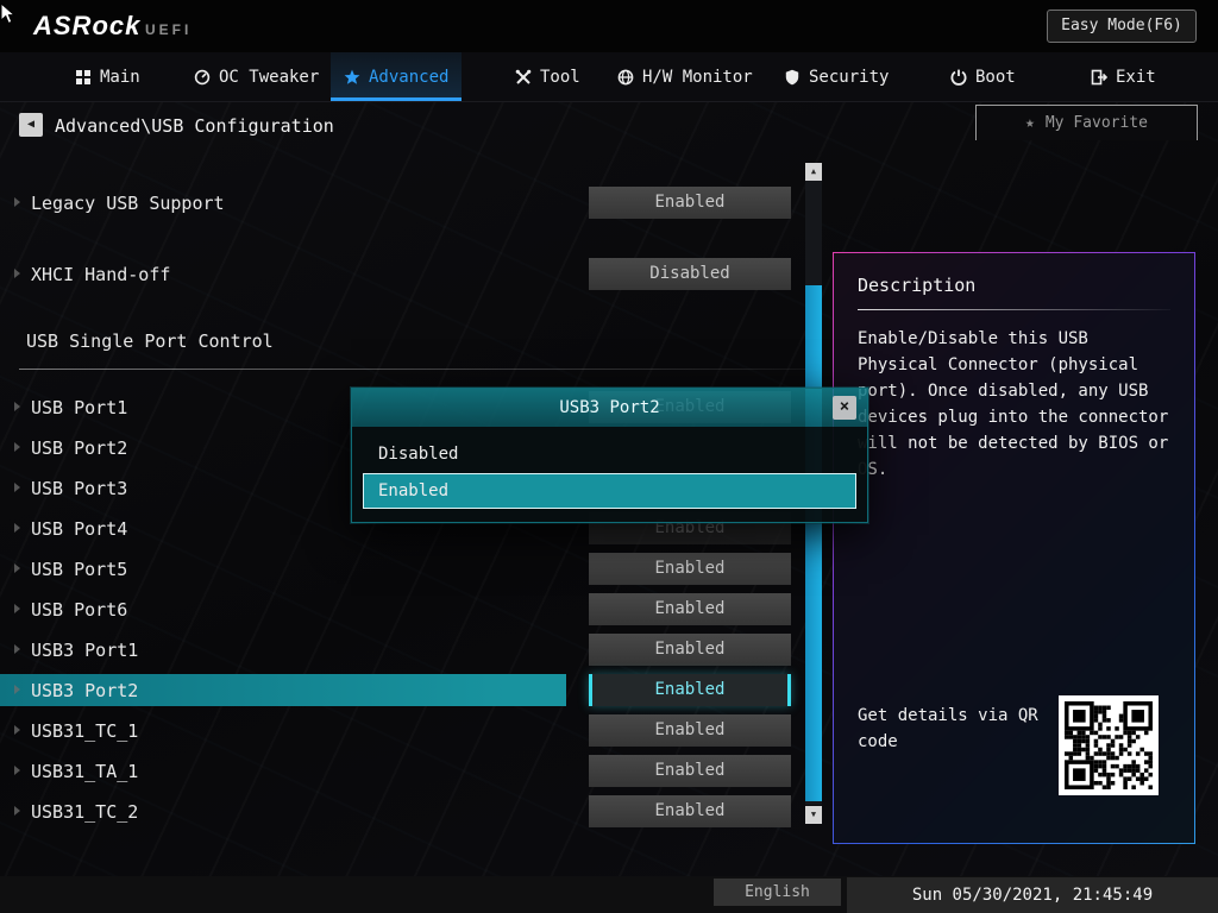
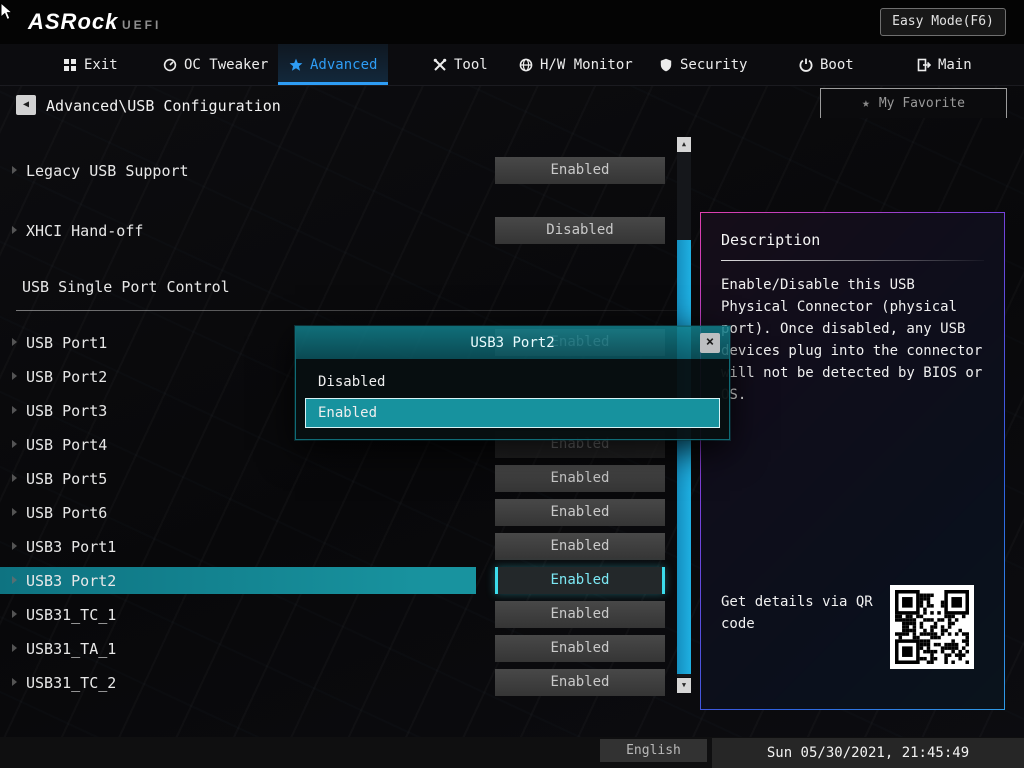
  ASRock
  UEFI
  Easy Mode(F6)
- Main
+ Exit
  OC Tweaker
  Advanced
  Tool
  H/W Monitor
  Security
  Boot
- Exit
+ Main
  ◀
  Advanced\USB Configuration
  ★
  My Favorite
  Legacy USB Support
  Enabled
  XHCI Hand-off
  Disabled
  USB Single Port Control
  USB Port1
  USB Port2
  USB Port3
  USB Port4
  Enabled
  USB Port5
  Enabled
  USB Port6
  Enabled
  USB3 Port1
  Enabled
  USB3 Port2
  Enabled
  USB31_TC_1
  Enabled
  USB31_TA_1
  Enabled
  USB31_TC_2
  Enabled
  ▲
  ▼
  Description
  Enable/Disable this USB Physical Connector (physical ort). Once disabled, any USB evices plug into the connector ill not be detected by BIOS or S.
  Get details via QR code
  USB3 Port2
  ×
  Disabled
  Enabled
  English
  Sun 05/30/2021, 21:45:49
